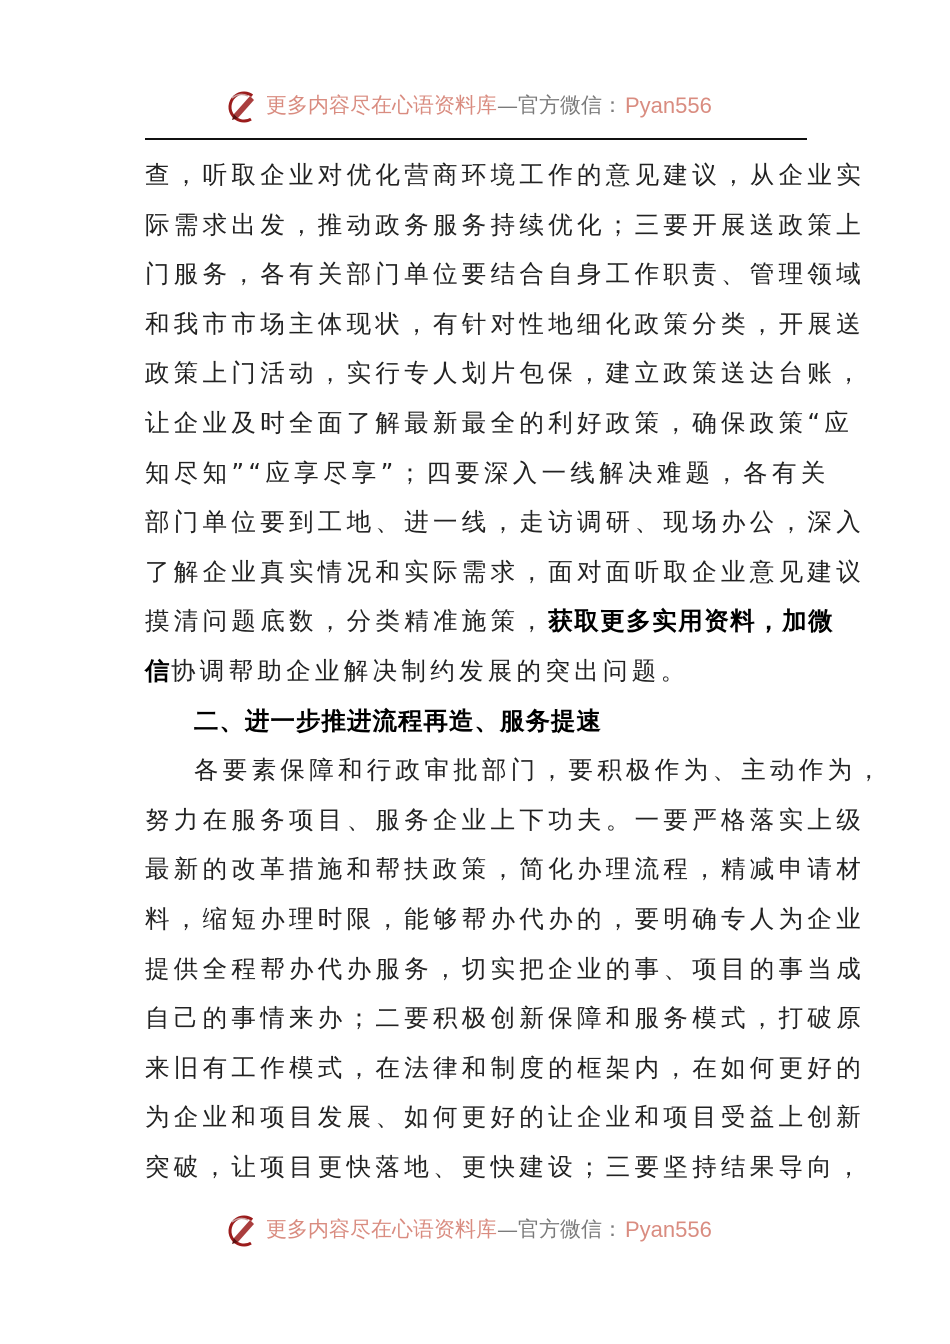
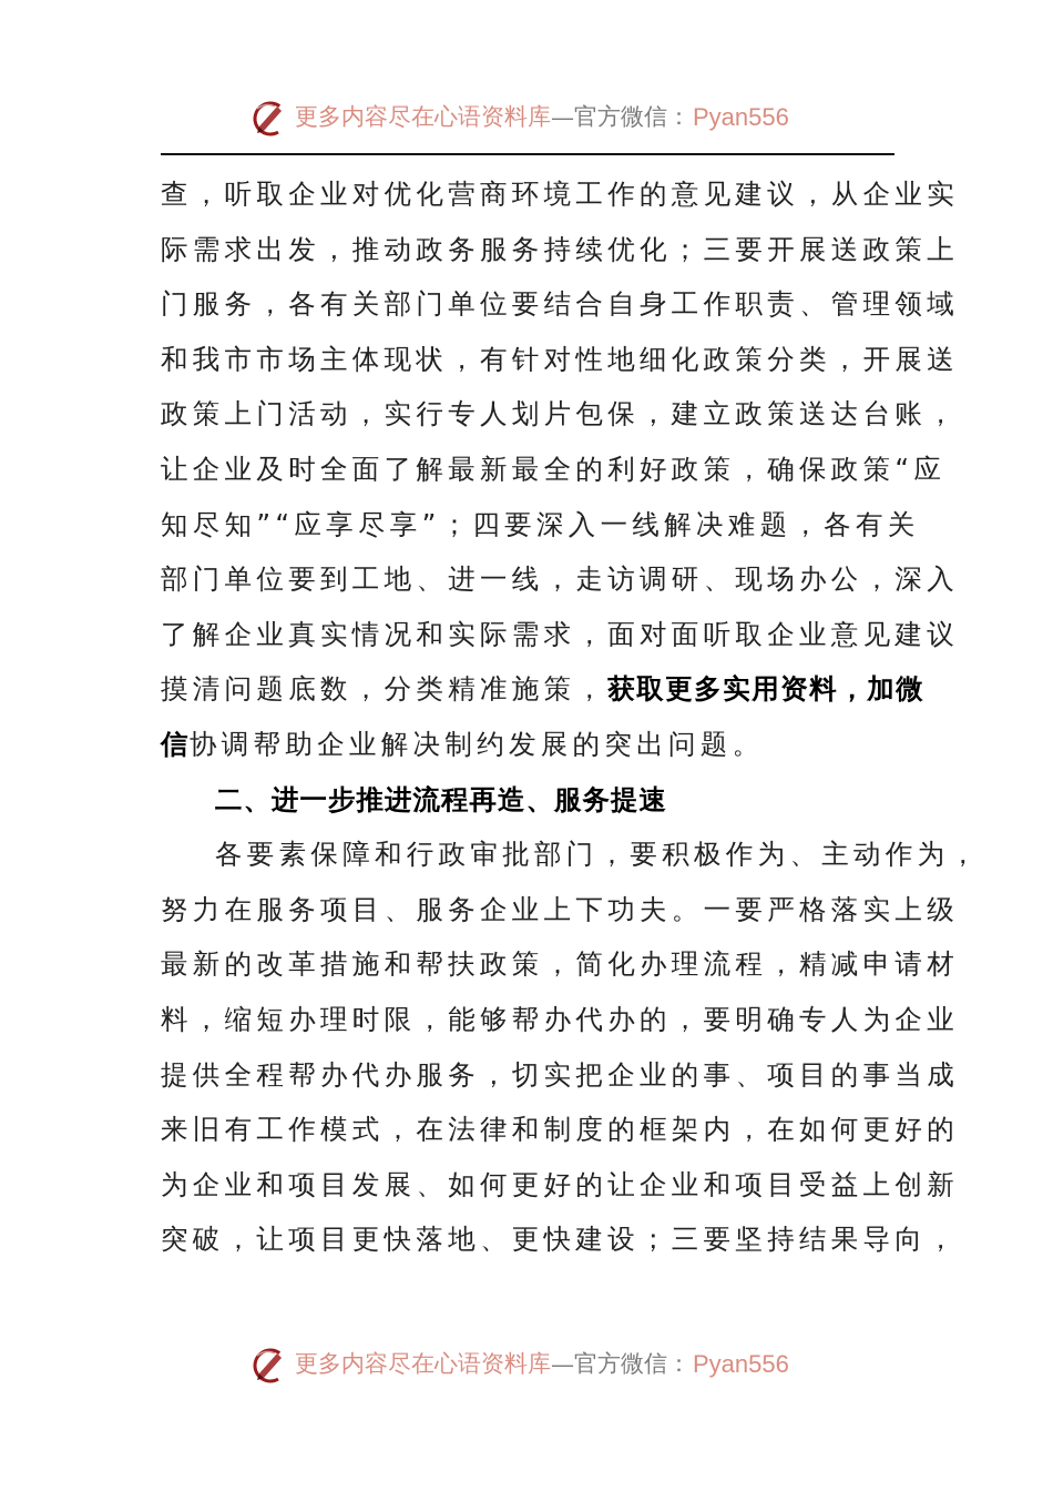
  更多内容尽在心语资料库
  —
  官方微信：
  Pyan556
  查，听取企业对优化营商环境工作的意见建议，从企业实
  际需求出发，推动政务服务持续优化；三要开展送政策上
  门服务，各有关部门单位要结合自身工作职责、管理领域
  和我市市场主体现状，有针对性地细化政策分类，开展送
  政策上门活动，实行专人划片包保，建立政策送达台账，
  让企业及时全面了解最新最全的利好政策，确保政策“应
  知尽知”“应享尽享”；四要深入一线解决难题，各有关
  部门单位要到工地、进一线，走访调研、现场办公，深入
  了解企业真实情况和实际需求，面对面听取企业意见建议
  摸清问题底数，分类精准施策，获取更多实用资料，加微
  信协调帮助企业解决制约发展的突出问题。
  二、进一步推进流程再造、服务提速
  各要素保障和行政审批部门，要积极作为、主动作为，
  努力在服务项目、服务企业上下功夫。一要严格落实上级
  最新的改革措施和帮扶政策，简化办理流程，精减申请材
  料，缩短办理时限，能够帮办代办的，要明确专人为企业
  提供全程帮办代办服务，切实把企业的事、项目的事当成
- 自己的事情来办；二要积极创新保障和服务模式，打破原
  来旧有工作模式，在法律和制度的框架内，在如何更好的
  为企业和项目发展、如何更好的让企业和项目受益上创新
  突破，让项目更快落地、更快建设；三要坚持结果导向，
  更多内容尽在心语资料库
  —
  官方微信：
  Pyan556
